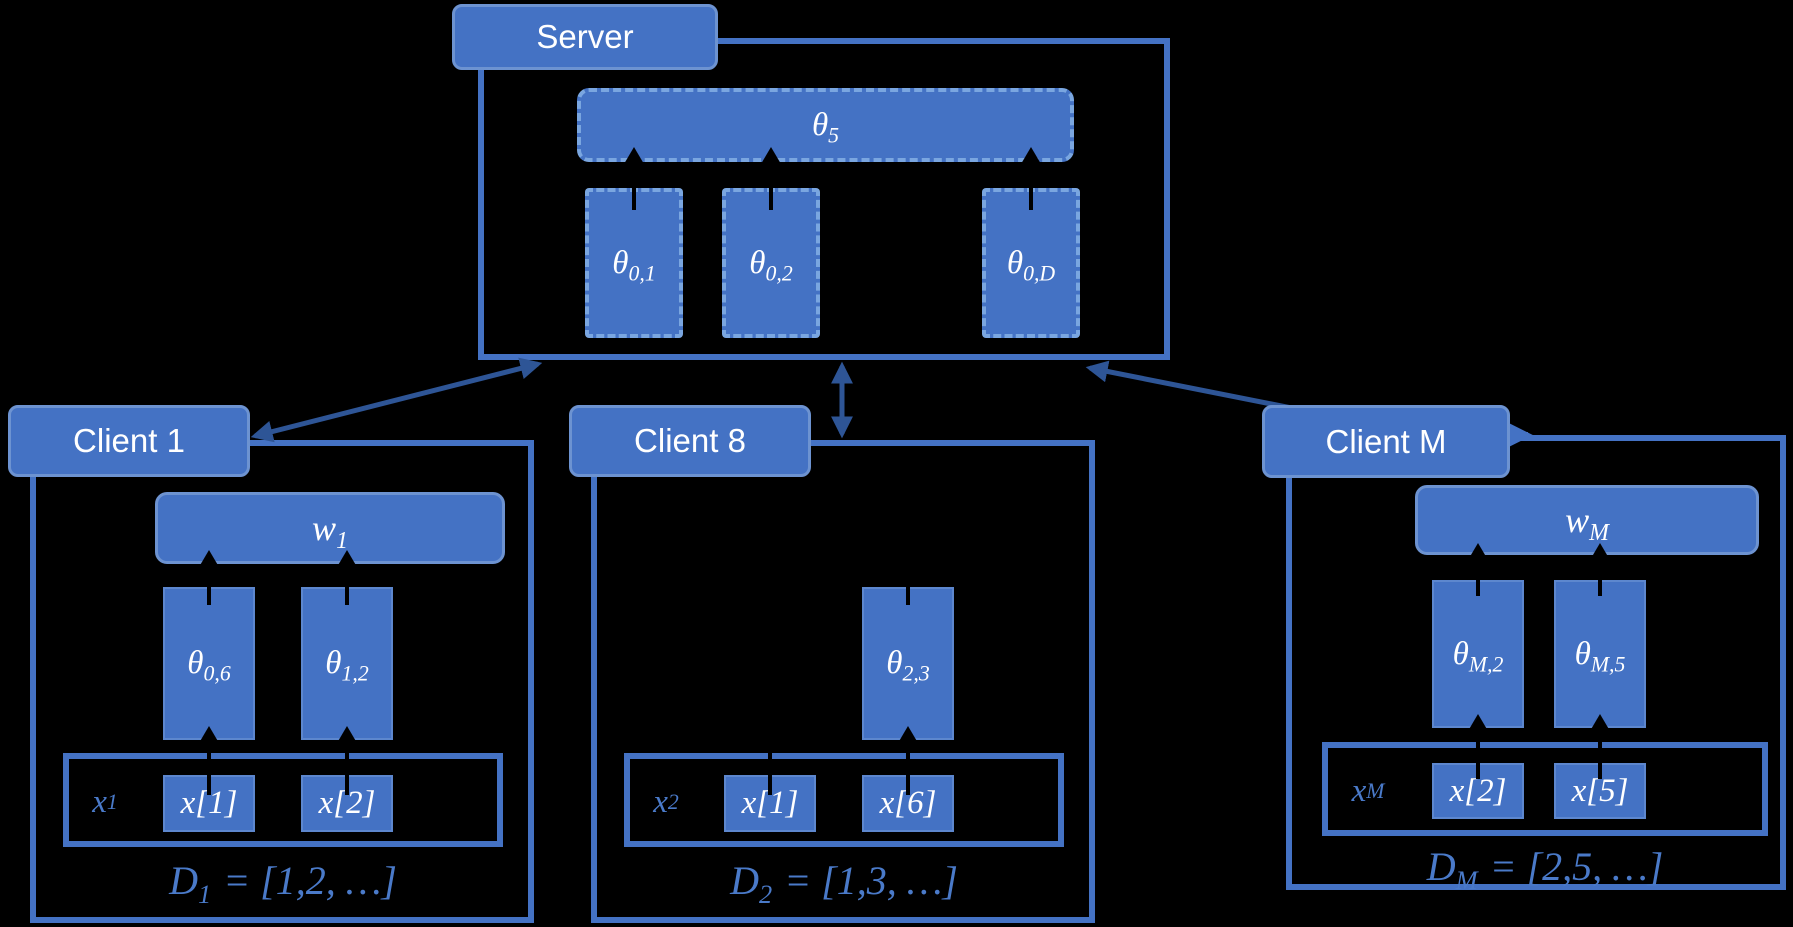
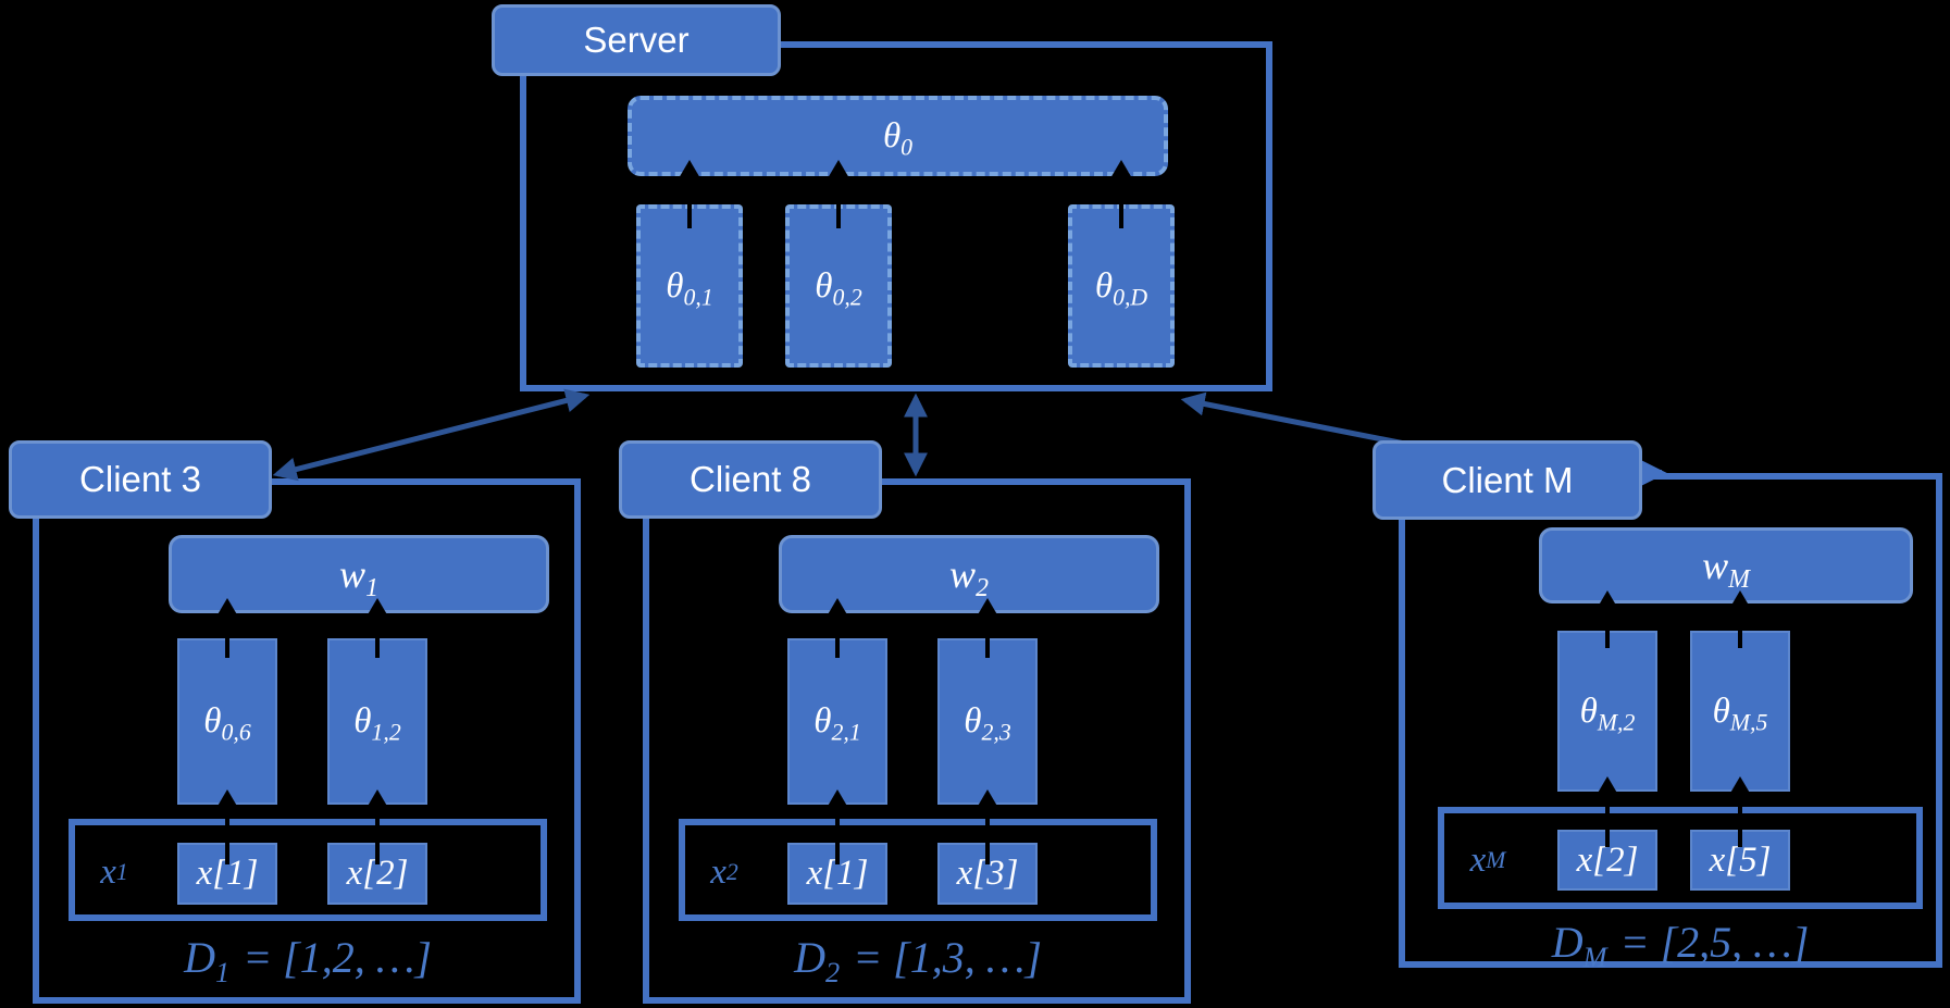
  Server
- θ5
+ θ0
  θ0,1
  θ0,2
  θ0,D
- Client 1
+ Client 3
  w1
  θ0,6
  θ1,2
  x
  x[1]
  x[2]
  D1 = [1,2, …]
  Client 8
+ w2
+ θ2,1
  θ2,3
  x
  x[1]
- x[6]
+ x[3]
  D2 = [1,3, …]
  Client M
  wM
  θM,2
  θM,5
  x
  x[2]
  x[5]
  DM = [2,5, …]
